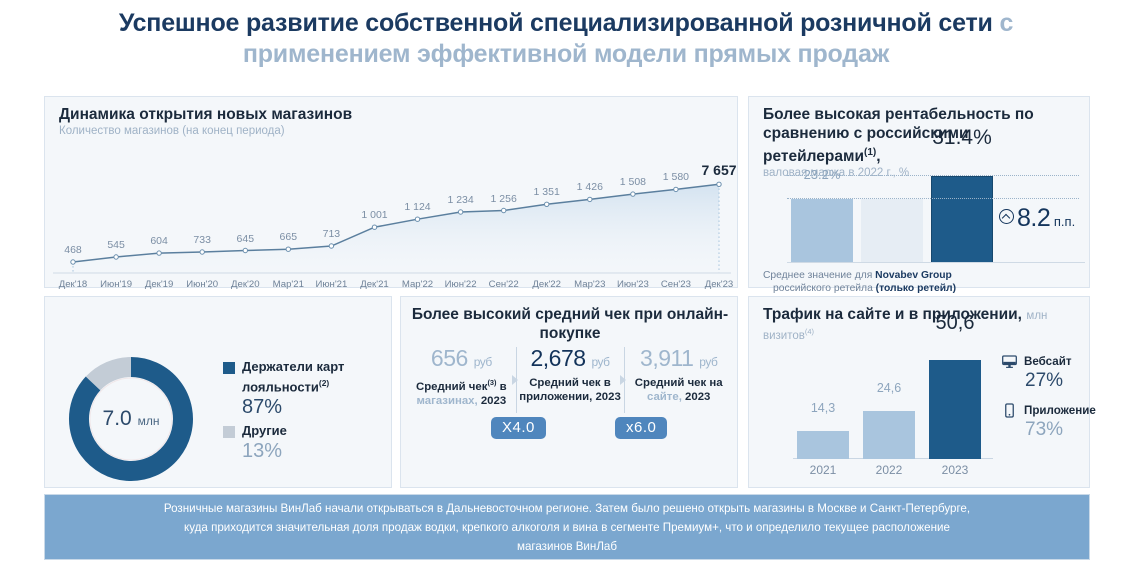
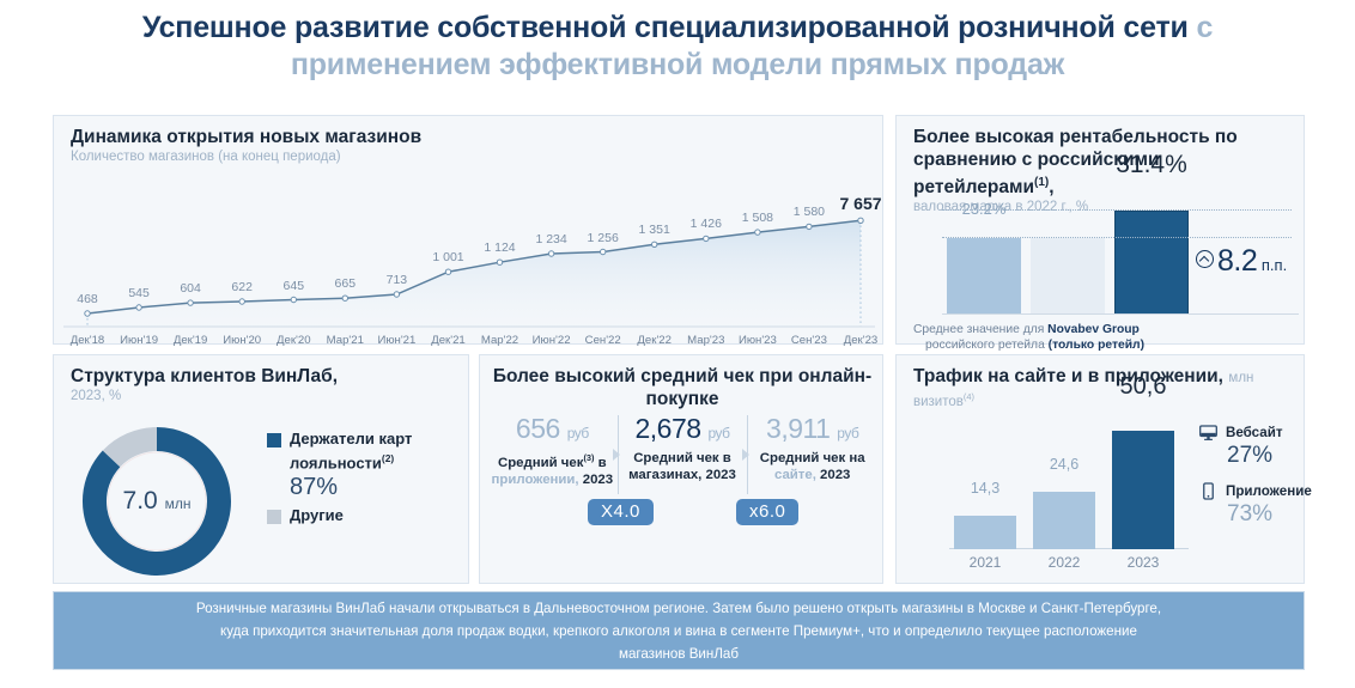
  Успешное развитие собственной специализированной розничной сети с применением эффективной модели прямых продаж
  Динамика открытия новых магазинов
  Количество магазинов (на конец периода)
  468
  545
  604
- 733
+ 622
  645
  665
  713
  1 001
  1 124
  1 234
  1 256
  1 351
  1 426
  1 508
  1 580
  7 657
  Дек'18
  Июн'19
  Дек'19
  Июн'20
  Дек'20
  Мар'21
  Июн'21
  Дек'21
  Мар'22
  Июн'22
  Сен'22
  Дек'22
  Мар'23
  Июн'23
  Сен'23
  Дек'23
  Более высокая рентабельность по
  сравнению с российскими ретейлерами(1),
  валовая маржа в 2022 г., %
  8.2 п.п.
  23.2%
  31.4%
  Среднее значение для Novabev Group
  российского ретейла (только ретейл)
+ Структура клиентов ВинЛаб,
+ 2023, %
  7.0 млн
  Держатели карт
  лояльности(2)
  87%
  Другие
- 13%
  Более высокий средний чек при онлайн-покупке
  656 руб
  Средний чек(3) в
- магазинах, 2023
+ приложении, 2023
  2,678 руб
  Средний чек в
- приложении, 2023
+ магазинах, 2023
  3,911 руб
  Средний чек на
  сайте, 2023
  X4.0
  x6.0
  Трафик на сайте и в приложении, млн визитов(4)
  14,3
  24,6
  50,6
  2021
  2022
  2023
  Вебсайт
  27%
  Приложение
  73%
  Розничные магазины ВинЛаб начали открываться в Дальневосточном регионе. Затем было решено открыть магазины в Москве и Санкт-Петербурге,
  куда приходится значительная доля продаж водки, крепкого алкоголя и вина в сегменте Премиум+, что и определило текущее расположение
  магазинов ВинЛаб
